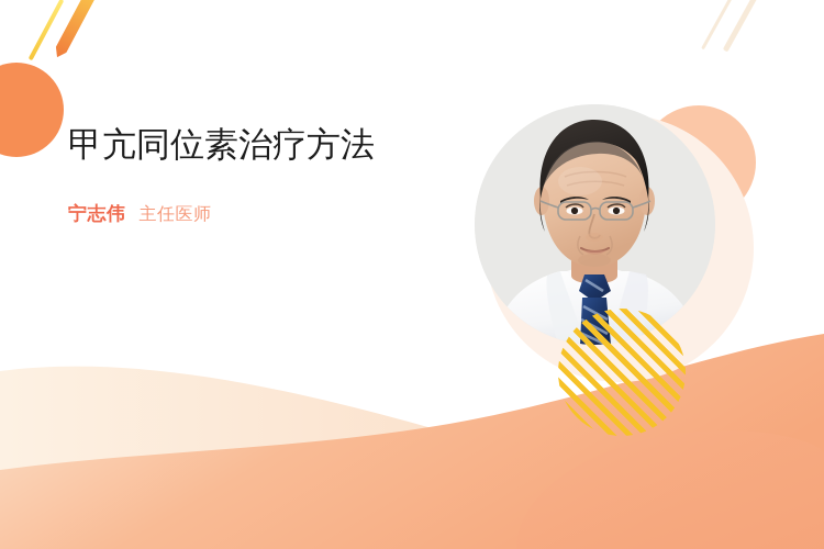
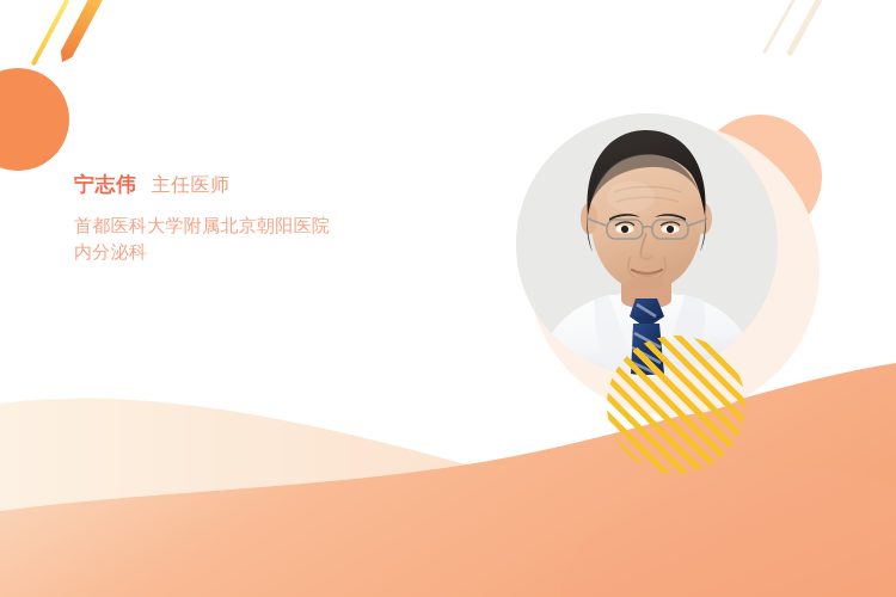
- 甲亢同位素治疗方法
  宁志伟
  主任医师
+ 首都医科大学附属北京朝阳医院
+ 内分泌科
